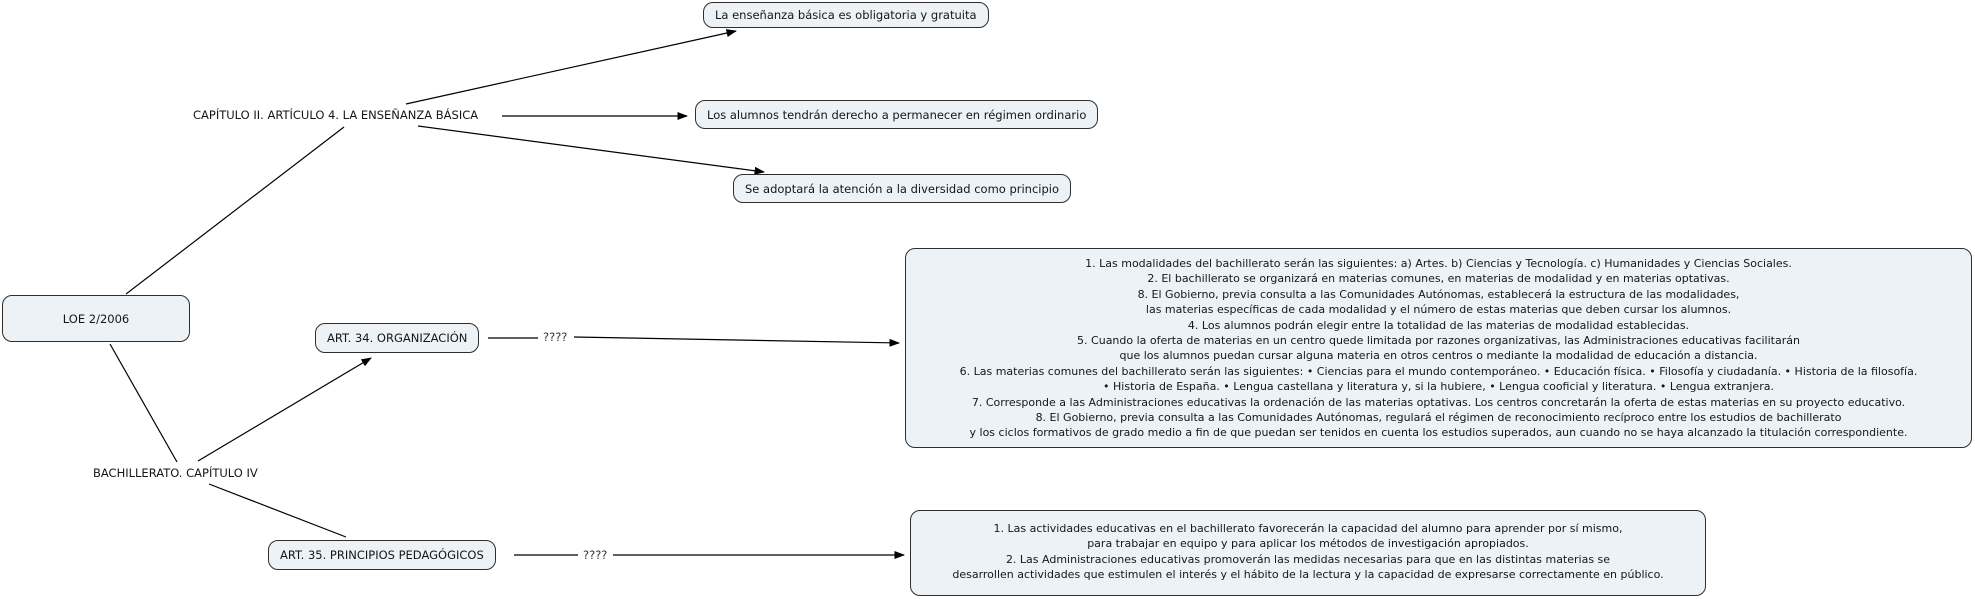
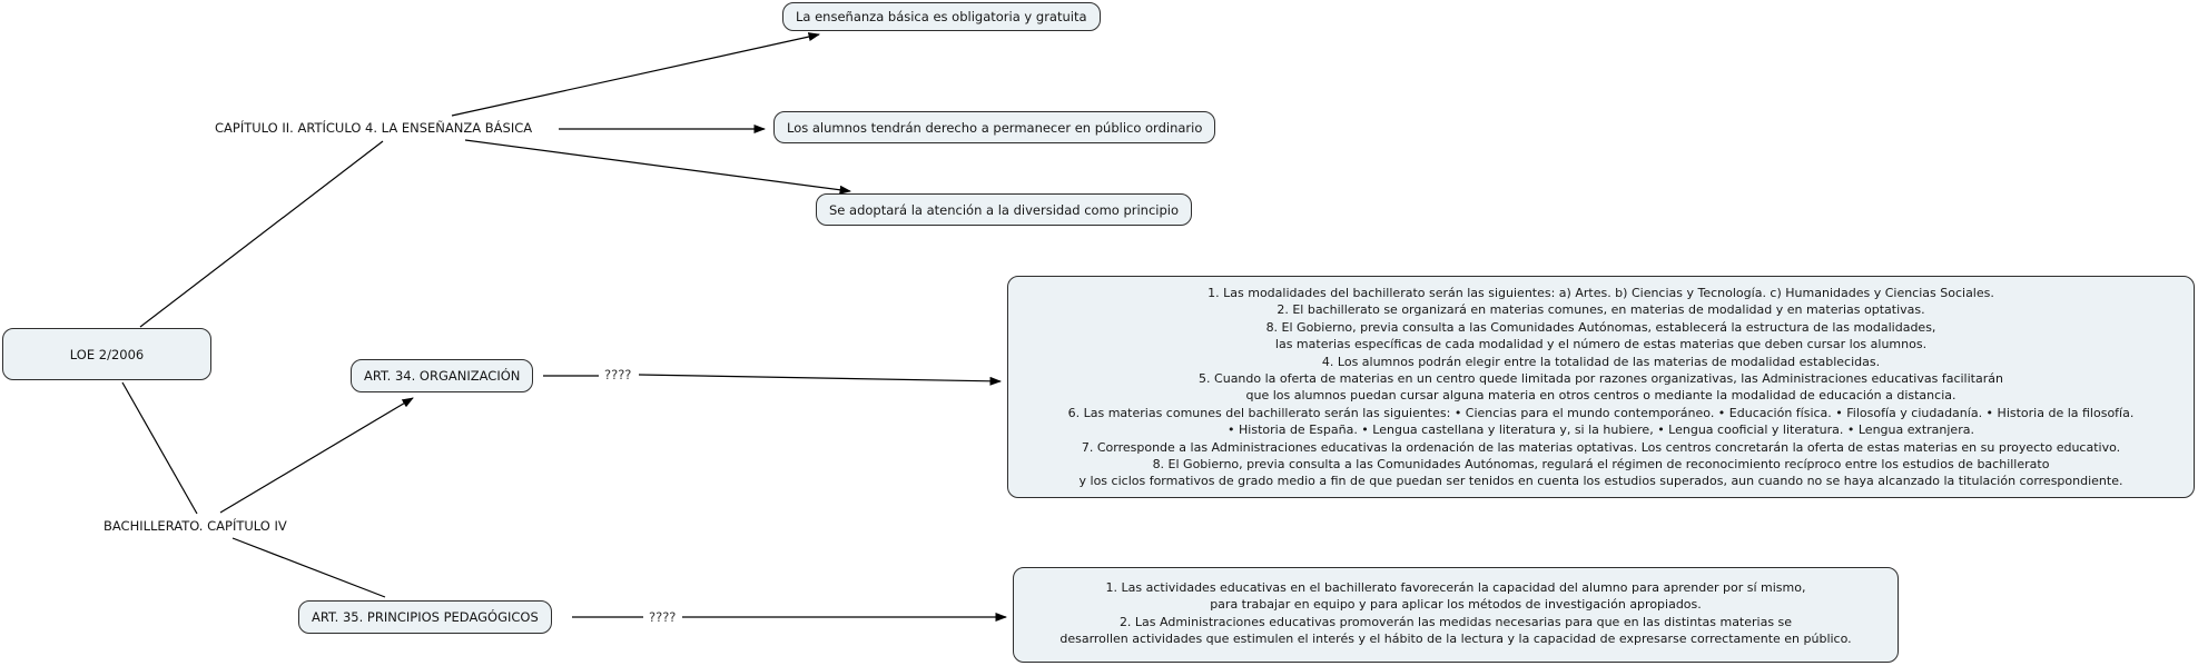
  La enseñanza básica es obligatoria y gratuita
  CAPÍTULO II. ARTÍCULO 4. LA ENSEÑANZA BÁSICA
- Los alumnos tendrán derecho a permanecer en régimen ordinario
+ Los alumnos tendrán derecho a permanecer en público ordinario
  Se adoptará la atención a la diversidad como principio
  LOE 2/2006
  ART. 34. ORGANIZACIÓN
  ????
  1. Las modalidades del bachillerato serán las siguientes: a) Artes. b) Ciencias y Tecnología. c) Humanidades y Ciencias Sociales.
  2. El bachillerato se organizará en materias comunes, en materias de modalidad y en materias optativas.
  8. El Gobierno, previa consulta a las Comunidades Autónomas, establecerá la estructura de las modalidades,
  las materias específicas de cada modalidad y el número de estas materias que deben cursar los alumnos.
  4. Los alumnos podrán elegir entre la totalidad de las materias de modalidad establecidas.
  5. Cuando la oferta de materias en un centro quede limitada por razones organizativas, las Administraciones educativas facilitarán
  que los alumnos puedan cursar alguna materia en otros centros o mediante la modalidad de educación a distancia.
  6. Las materias comunes del bachillerato serán las siguientes: • Ciencias para el mundo contemporáneo. • Educación física. • Filosofía y ciudadanía. • Historia de la filosofía.
  • Historia de España. • Lengua castellana y literatura y, si la hubiere, • Lengua cooficial y literatura. • Lengua extranjera.
  7. Corresponde a las Administraciones educativas la ordenación de las materias optativas. Los centros concretarán la oferta de estas materias en su proyecto educativo.
  8. El Gobierno, previa consulta a las Comunidades Autónomas, regulará el régimen de reconocimiento recíproco entre los estudios de bachillerato
  y los ciclos formativos de grado medio a fin de que puedan ser tenidos en cuenta los estudios superados, aun cuando no se haya alcanzado la titulación correspondiente.
  BACHILLERATO. CAPÍTULO IV
  ART. 35. PRINCIPIOS PEDAGÓGICOS
  ????
  1. Las actividades educativas en el bachillerato favorecerán la capacidad del alumno para aprender por sí mismo,
  para trabajar en equipo y para aplicar los métodos de investigación apropiados.
  2. Las Administraciones educativas promoverán las medidas necesarias para que en las distintas materias se
  desarrollen actividades que estimulen el interés y el hábito de la lectura y la capacidad de expresarse correctamente en público.
